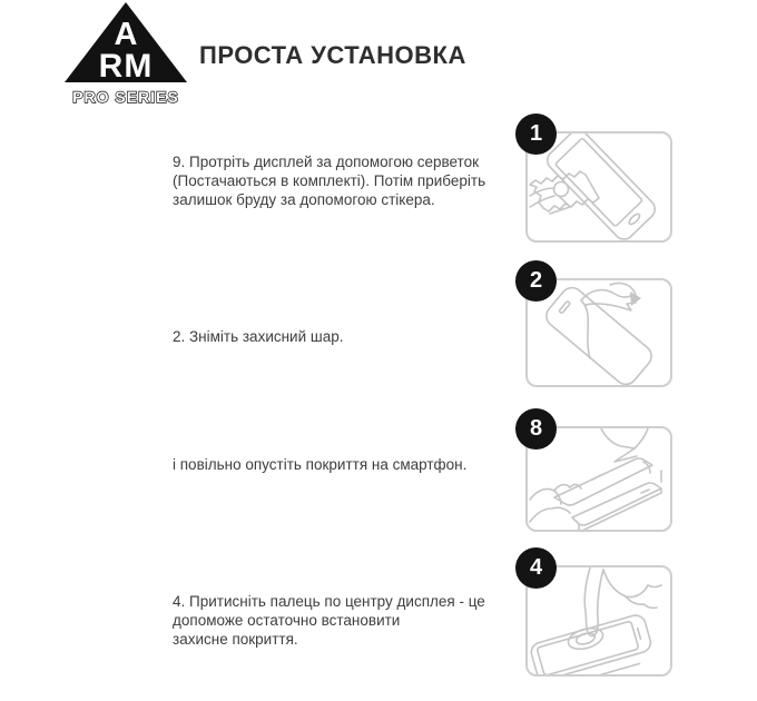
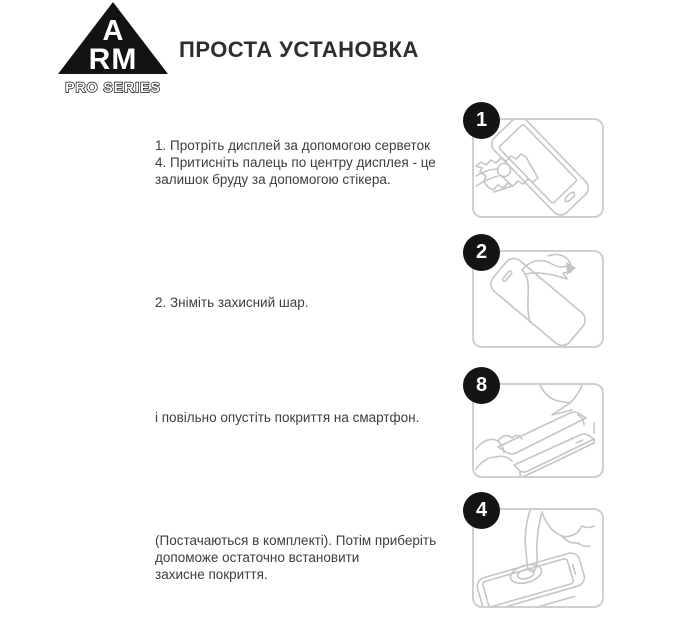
  A
  RM
  PRO SERIES
  ПРОСТА УСТАНОВКА
- 9. Протріть дисплей за допомогою серветок
+ 1. Протріть дисплей за допомогою серветок
- (Постачаються в комплекті). Потім приберіть
+ 4. Притисніть палець по центру дисплея - це
  залишок бруду за допомогою стікера.
  1
  2. Зніміть захисний шар.
  2
  і повільно опустіть покриття на смартфон.
  8
- 4. Притисніть палець по центру дисплея - це
+ (Постачаються в комплекті). Потім приберіть
  допоможе остаточно встановити
  захисне покриття.
  4
